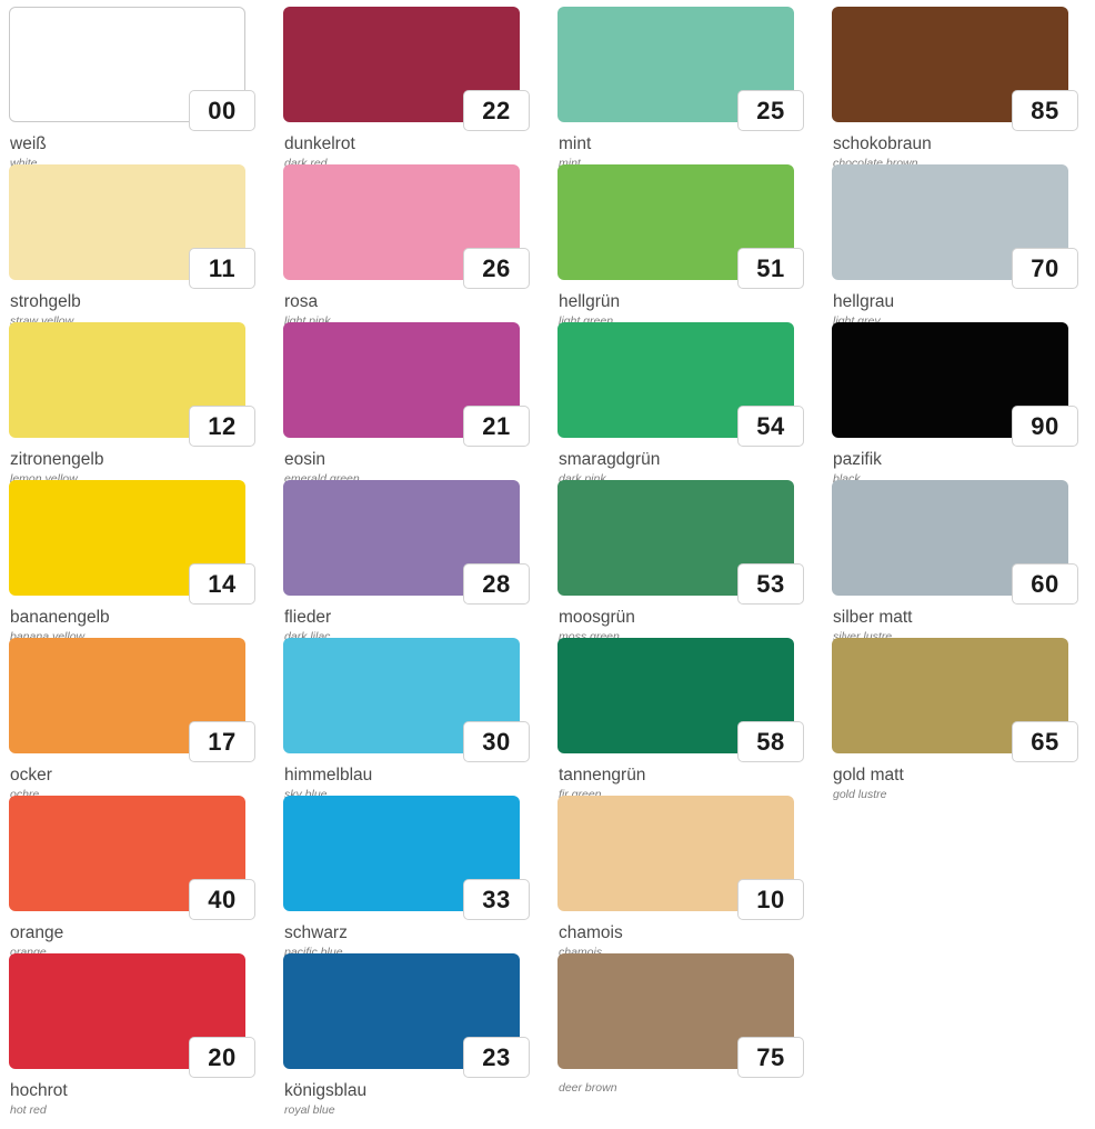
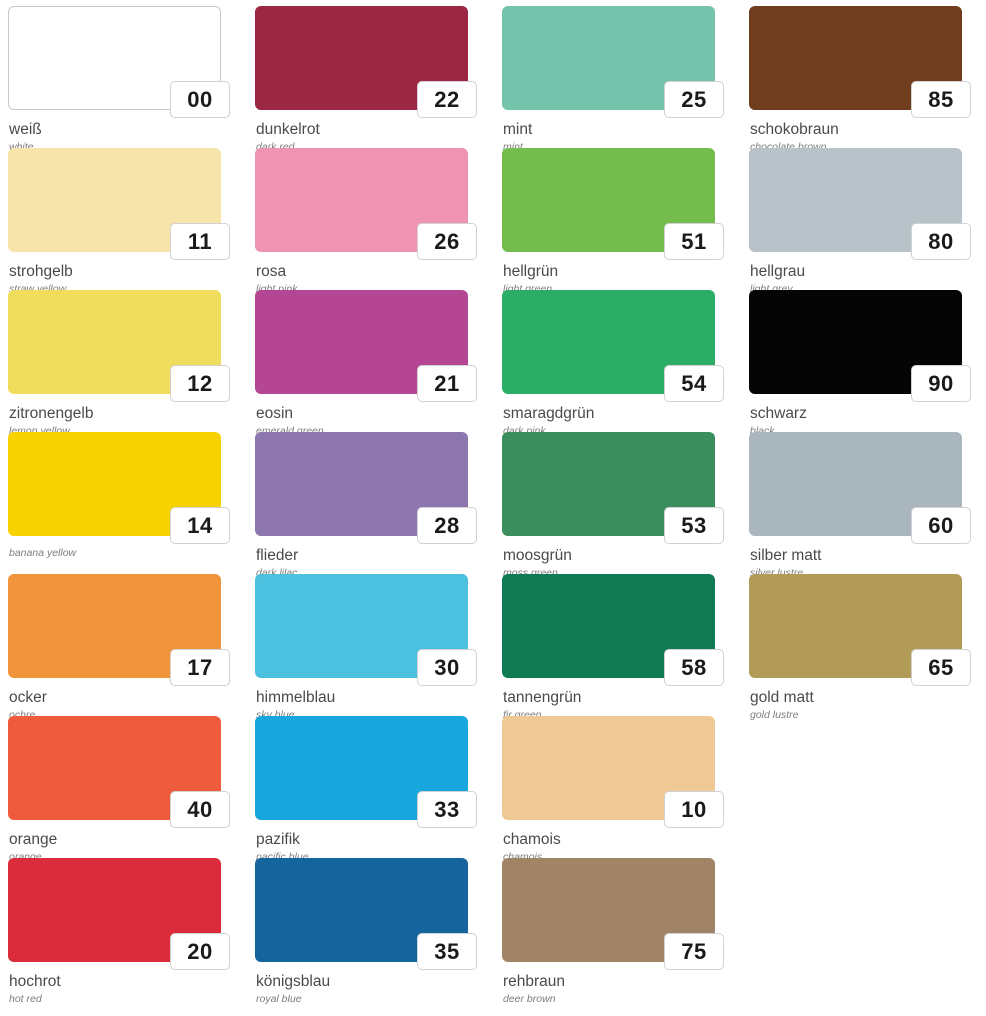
  00
  weiß
  white
  22
  dunkelrot
  dark red
  25
  mint
  mint
  85
  schokobraun
  chocolate brown
  11
  strohgelb
  straw yellow
  26
  rosa
  light pink
  51
  hellgrün
  light green
- 70
+ 80
  hellgrau
  light grey
  12
  zitronengelb
  lemon yellow
  21
  eosin
  emerald green
  54
  smaragdgrün
  dark pink
  90
- pazifik
+ schwarz
  black
  14
- bananengelb
  banana yellow
  28
  flieder
  dark lilac
  53
  moosgrün
  moss green
  60
  silber matt
  silver lustre
  17
  ocker
  ochre
  30
  himmelblau
  sky blue
  58
  tannengrün
  fir green
  65
  gold matt
  gold lustre
  40
  orange
  orange
  33
- schwarz
+ pazifik
  pacific blue
  10
  chamois
  chamois
  20
  hochrot
  hot red
- 23
+ 35
  königsblau
  royal blue
  75
+ rehbraun
  deer brown
